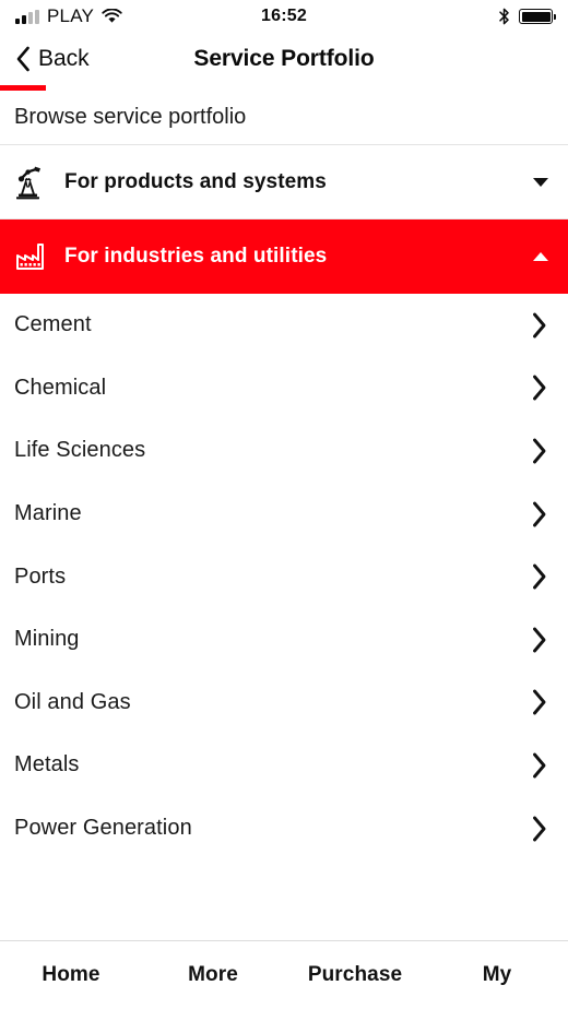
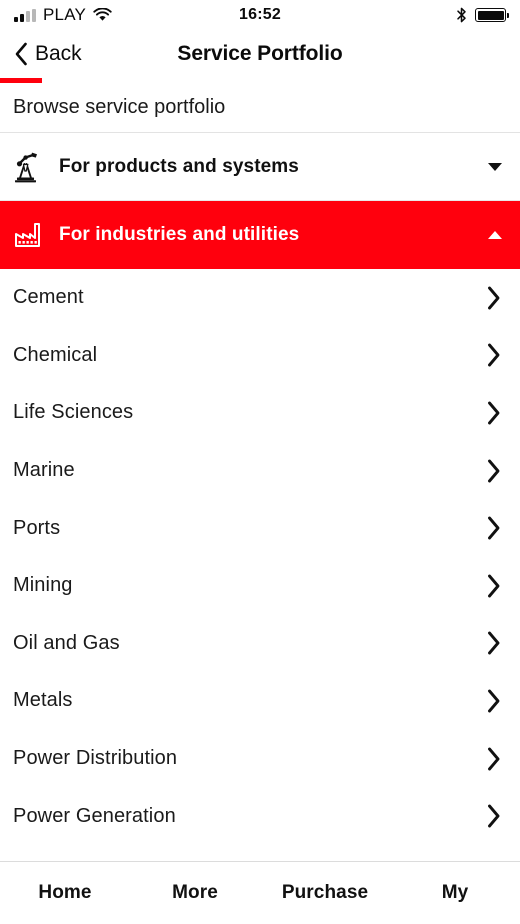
  PLAY
  16:52
  Back
  Service Portfolio
  Browse service portfolio
  For products and systems
  For industries and utilities
  Cement
  Chemical
  Life Sciences
  Marine
  Ports
  Mining
  Oil and Gas
  Metals
+ Power Distribution
  Power Generation
  Home
  More
  Purchase
  My
